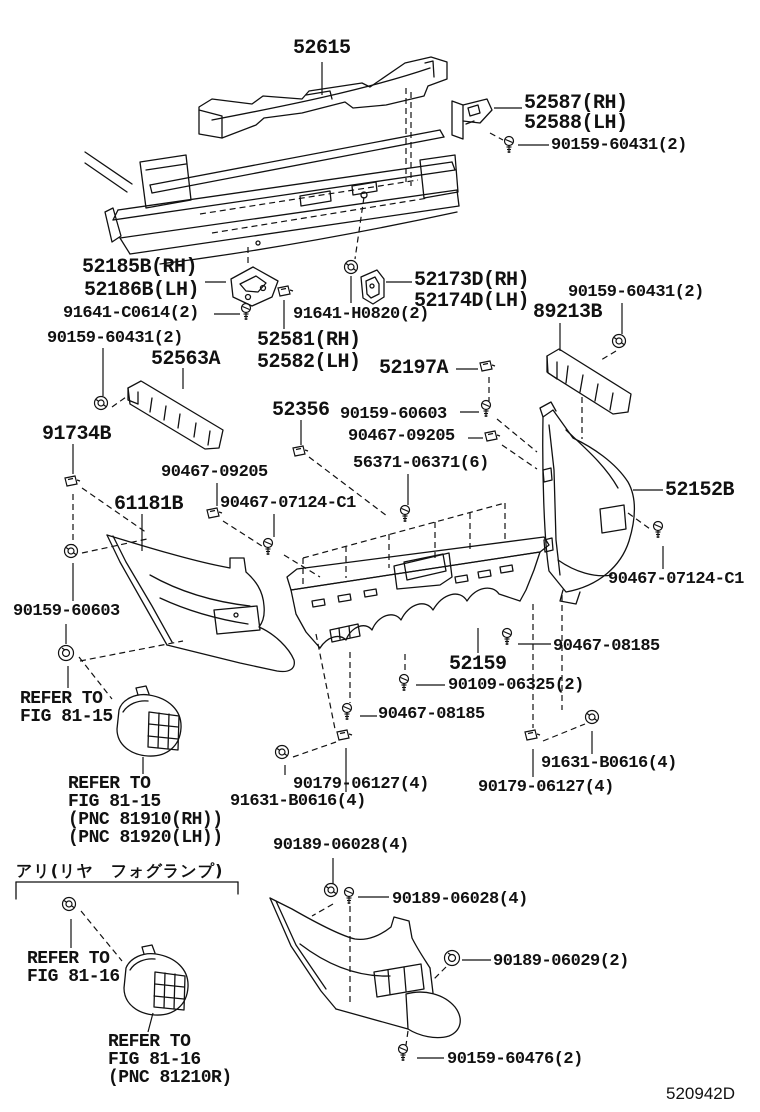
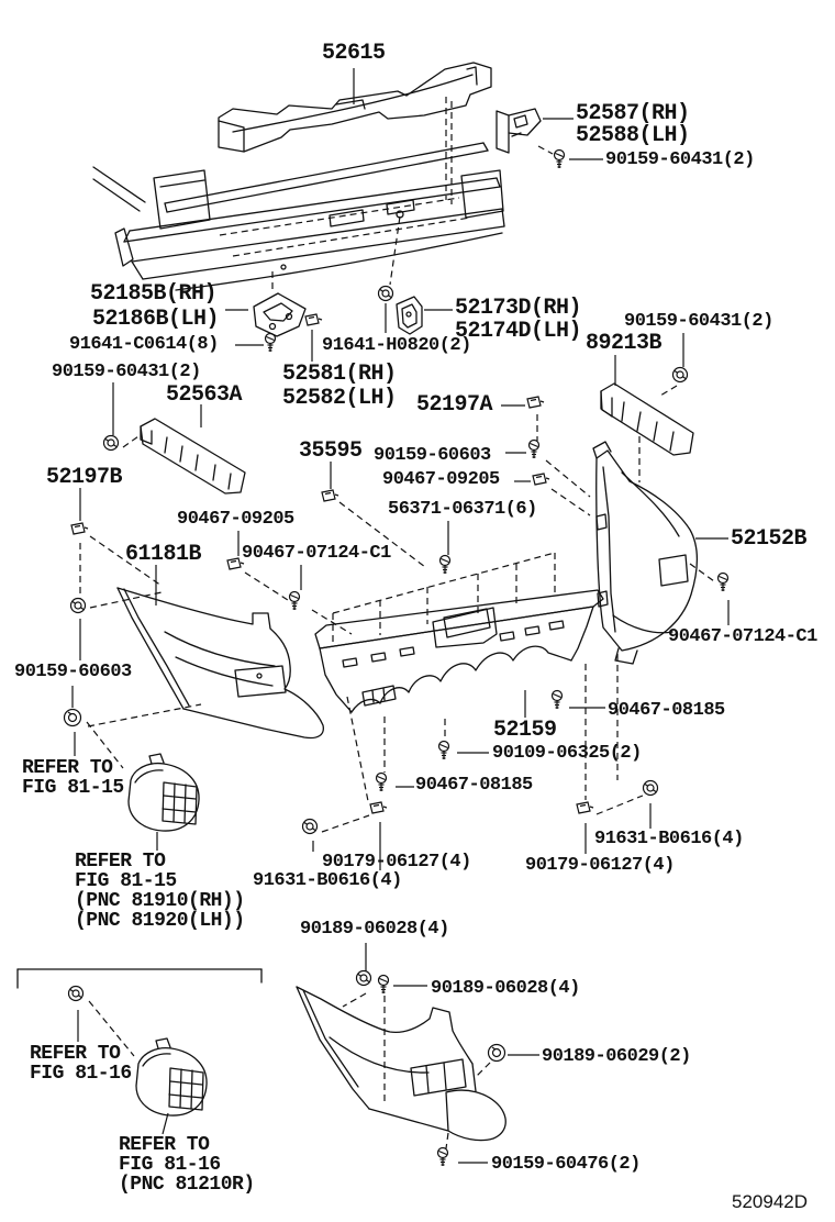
  52615
  52587(RH)
  52588(LH)
  90159-60431(2)
  52185B(RH)
  52186B(LH)
  52173D(RH)
  52174D(LH)
- 91641-C0614(2)
+ 91641-C0614(8)
  91641-H0820(2)
  90159-60431(2)
  89213B
  90159-60431(2)
  52563A
  52581(RH)
  52582(LH)
  52197A
- 52356
+ 35595
  90159-60603
  90467-09205
- 91734B
+ 52197B
  90467-09205
  56371-06371(6)
  61181B
  90467-07124-C1
  52152B
  90467-07124-C1
  90159-60603
  90467-08185
  52159
  90109-06325(2)
  90467-08185
  91631-B0616(4)
  90179-06127(4)
  90179-06127(4)
  91631-B0616(4)
  90189-06028(4)
  90189-06028(4)
  90189-06029(2)
  90159-60476(2)
  REFER TO
  FIG 81-15
  REFER TO
  FIG 81-15
  (PNC 81910(RH))
  (PNC 81920(LH))
  REFER TO
  FIG 81-16
  REFER TO
  FIG 81-16
  (PNC 81210R)
- アリ(リヤ フォグランプ)
  520942D
